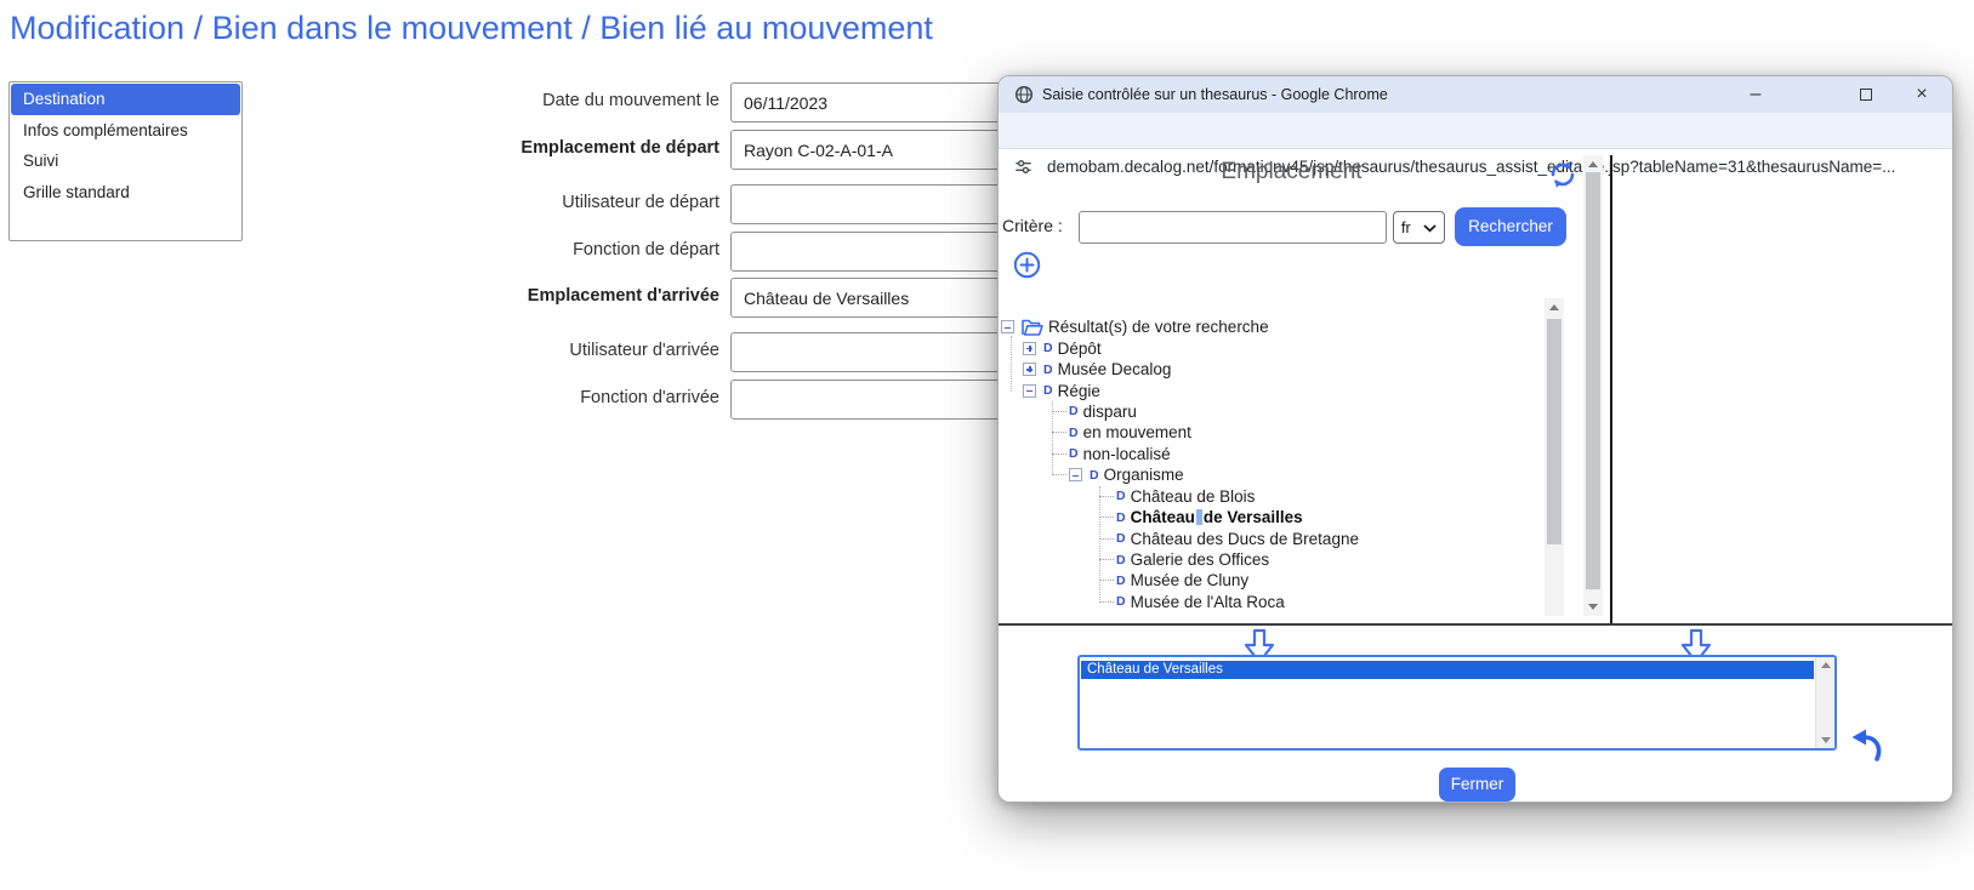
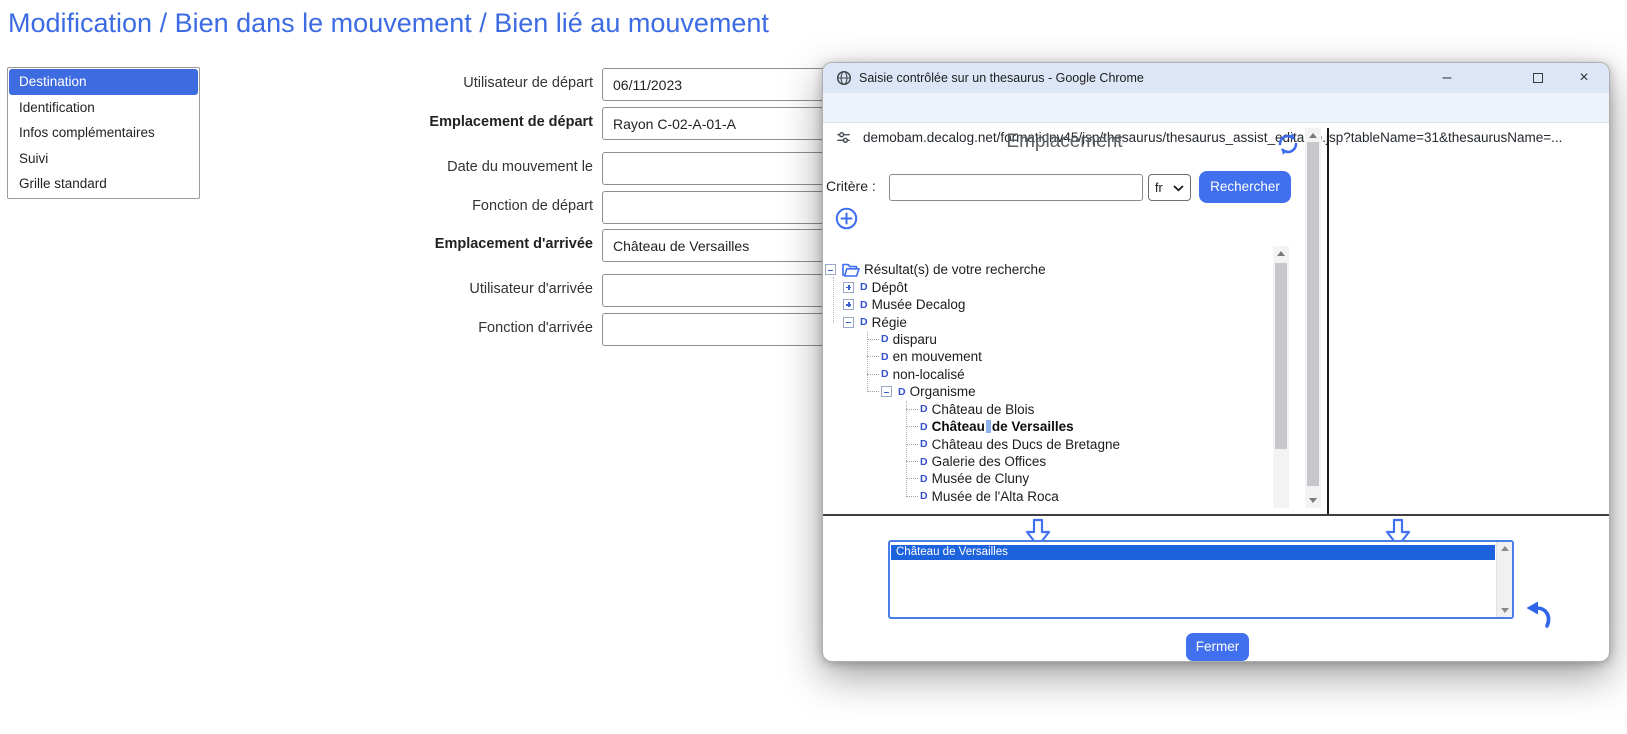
  Modification / Bien dans le mouvement / Bien lié au mouvement
  Destination
+ Identification
  Infos complémentaires
  Suivi
  Grille standard
- Date du mouvement le
+ Utilisateur de départ
  06/11/2023
  Emplacement de départ
  Rayon C-02-A-01-A
- Utilisateur de départ
+ Date du mouvement le
  Fonction de départ
  Emplacement d'arrivée
  Château de Versailles
  Utilisateur d'arrivée
  Fonction d'arrivée
  Saisie contrôlée sur un thesaurus - Google Chrome
  –
  ×
  demobam.decalog.net/formationv45/jsp/thesaurus/thesaurus_assist_eta.sp?tableName=31&thesaurusName=...
  Emplacement
  Critère :
  fr
  Rechercher
  Résultat(s) de votre recherche
  D
  Dépôt
  D
  Musée Decalog
  D
  Régie
  D
  disparu
  D
  en mouvement
  D
  non-localisé
  D
  Organisme
  D
  Château de Blois
  D
  Château de Versailles
  D
  Château des Ducs de Bretagne
  D
  Galerie des Offices
  D
  Musée de Cluny
  D
  Musée de l'Alta Roca
  Château de Versailles
  Fermer
